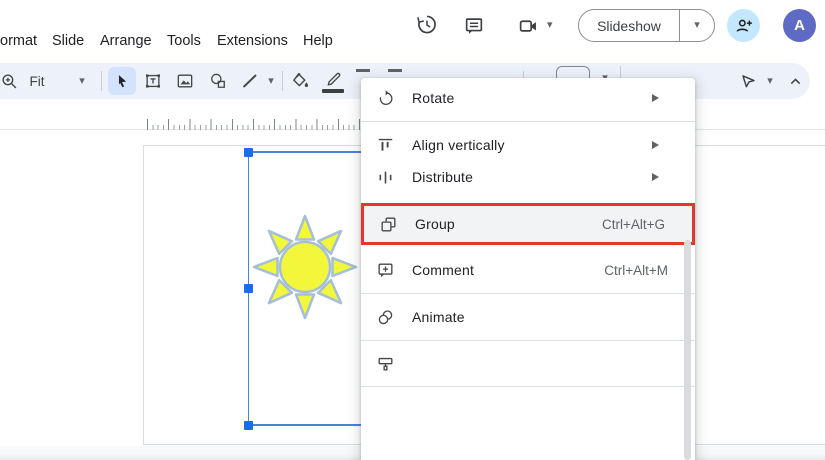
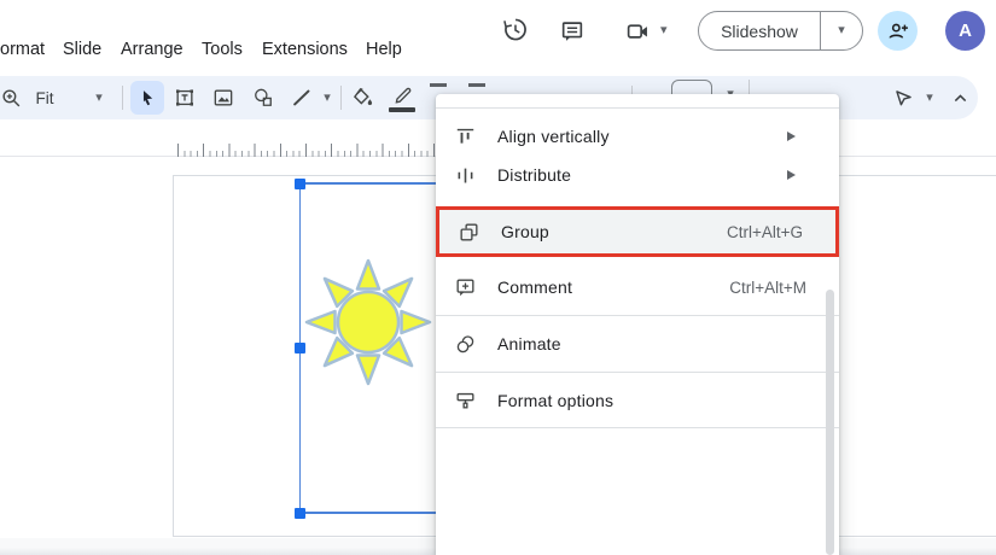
  ormat
  Slide
  Arrange
  Tools
  Extensions
  Help
  ▾
  Slideshow
  ▾
  A
  Fit
  ▾
  ▾
  ▾
- Rotate
  Align vertically
  Distribute
  Group
  Ctrl+Alt+G
  Comment
  Ctrl+Alt+M
  Animate
+ Format options
